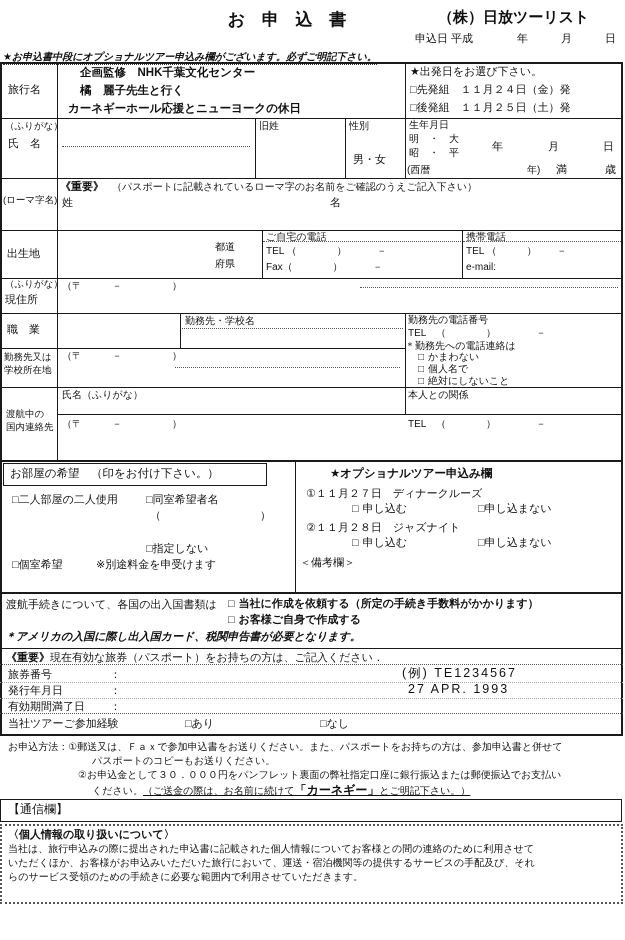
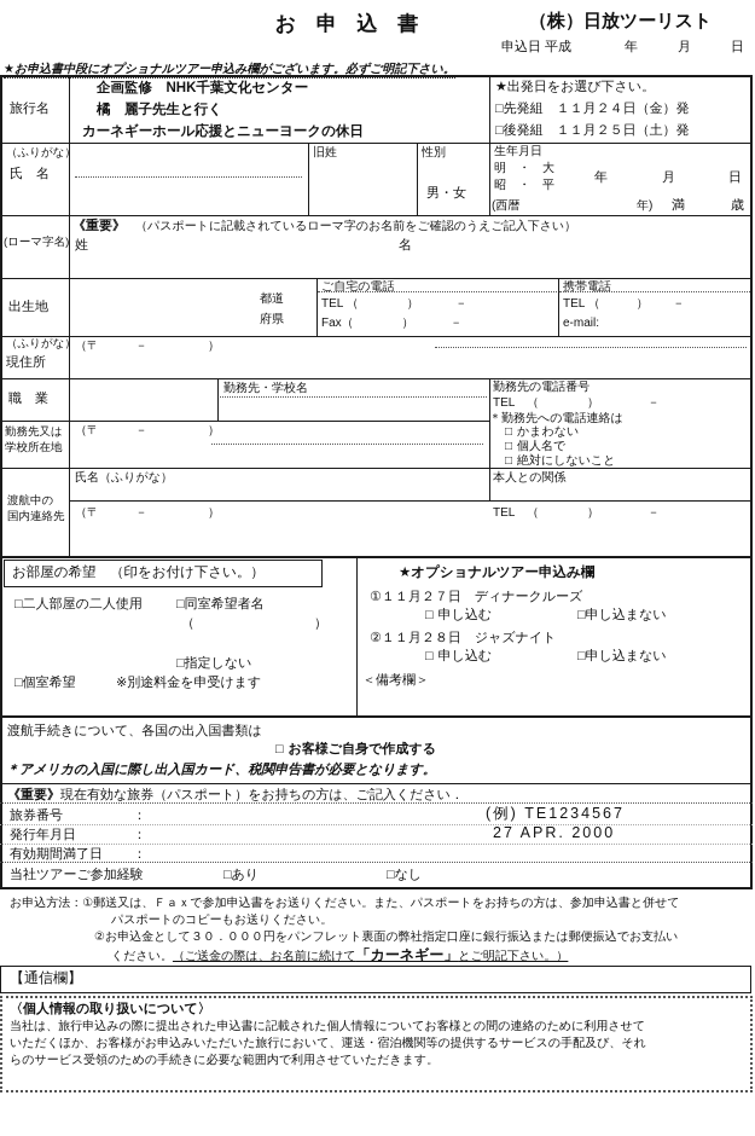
  お 申 込 書
  （株）日放ツーリスト
  申込日 平成 年 月 日
  ★お申込書中段にオプショナルツアー申込み欄がございます。必ずご明記下さい。
  旅行名
  企画監修 NHK千葉文化センター
  橘 麗子先生と行く
  カーネギーホール応援とニューヨークの休日
  ★出発日をお選び下さい。
  □先発組 １１月２４日（金）発
  □後発組 １１月２５日（土）発
  （ふりがな）
  氏 名
  旧姓
  性別
  男・女
  生年月日
  明 ・ 大
  昭 ・ 平
  年
  月
  日
  (西暦
  年)
  満
  歳
  (ローマ字名)
  《重要》
  （パスポートに記載されているローマ字のお名前をご確認のうえご記入下さい）
  姓
  名
  出生地
  都道
  府県
  ご自宅の電話
  TEL （ ） －
  Fax（ ） －
  携帯電話
  TEL （ ） －
  e-mail:
  （ふりがな）
  現住所
  （〒 － ）
  職 業
  勤務先・学校名
  勤務先の電話番号
  TEL （ ） －
  ＊勤務先への電話連絡は
  勤務先又は
  学校所在地
  （〒 － ）
  □ かまわない
  □ 個人名で
  □ 絶対にしないこと
  渡航中の
  国内連絡先
  氏名（ふりがな）
  本人との関係
  （〒 － ）
  TEL （ ） －
  お部屋の希望 （印をお付け下さい。）
  □二人部屋の二人使用
  □同室希望者名
  （ ）
  □指定しない
  □個室希望
  ※別途料金を申受けます
  ★オプショナルツアー申込み欄
  ①１１月２７日 ディナークルーズ
  □ 申し込む
  □申し込まない
  ②１１月２８日 ジャズナイト
  □ 申し込む
  □申し込まない
  ＜備考欄＞
  渡航手続きについて、各国の出入国書類は
- □ 当社に作成を依頼する（所定の手続き手数料がかかります）
  □ お客様ご自身で作成する
  ＊アメリカの入国に際し出入国カード、税関申告書が必要となります。
  《重要》現在有効な旅券（パスポート）をお持ちの方は、ご記入ください．
  旅券番号
  ：
  (例) TE1234567
  発行年月日
  ：
- 27 APR. 1993
+ 27 APR. 2000
  有効期間満了日
  ：
  当社ツアーご参加経験
  □あり
  □なし
  お申込方法：①郵送又は、Ｆａｘで参加申込書をお送りください。また、パスポートをお持ちの方は、参加申込書と併せて
  パスポートのコピーもお送りください。
  ②お申込金として３０．０００円をパンフレット裏面の弊社指定口座に銀行振込または郵便振込でお支払い
  ください。（ご送金の際は、お名前に続けて「カーネギー」とご明記下さい。）
  【通信欄】
  〈個人情報の取り扱いについて〉
  当社は、旅行申込みの際に提出された申込書に記載された個人情報についてお客様との間の連絡のために利用させて
  いただくほか、お客様がお申込みいただいた旅行において、運送・宿泊機関等の提供するサービスの手配及び、それ
  らのサービス受領のための手続きに必要な範囲内で利用させていただきます。
